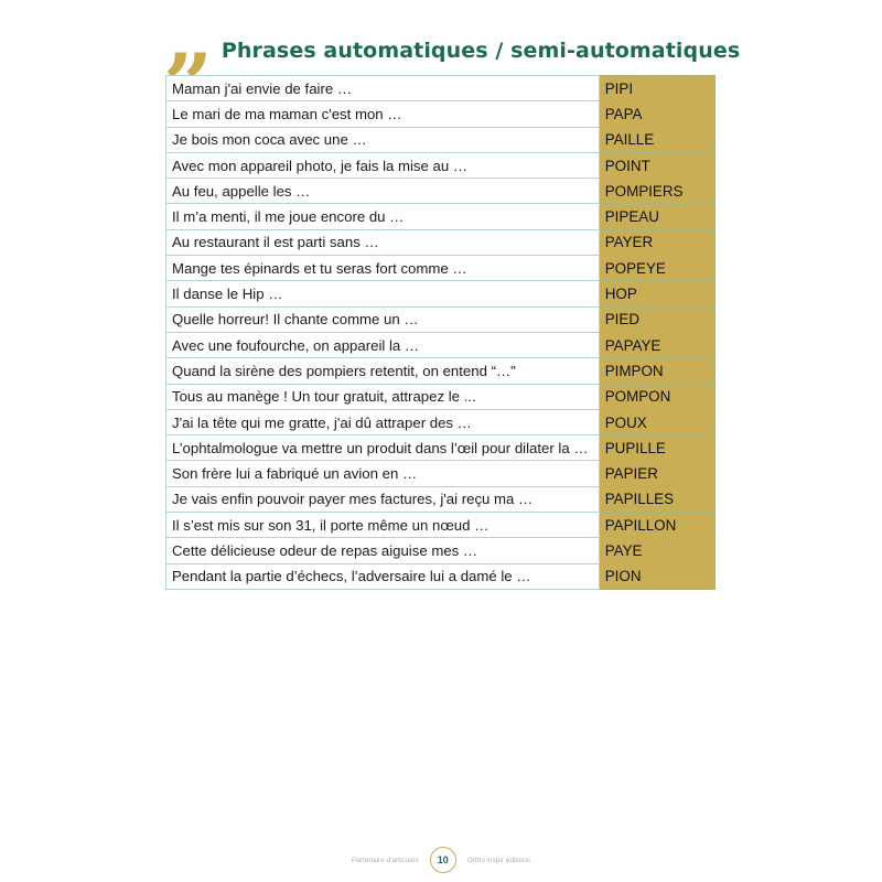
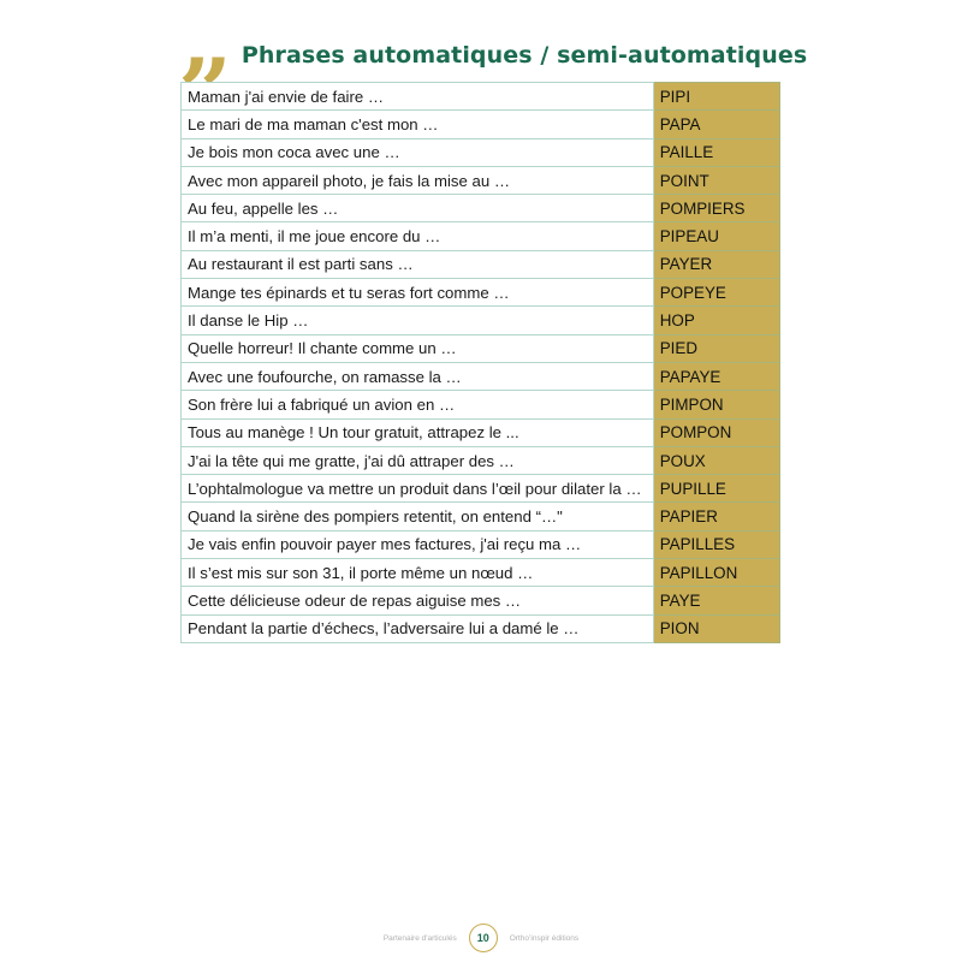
  Phrases automatiques / semi-automatiques
  Maman j'ai envie de faire …	PIPI
  Le mari de ma maman c'est mon …	PAPA
  Je bois mon coca avec une …	PAILLE
  Avec mon appareil photo, je fais la mise au …	POINT
  Au feu, appelle les …	POMPIERS
  Il m’a menti, il me joue encore du …	PIPEAU
  Au restaurant il est parti sans …	PAYER
  Mange tes épinards et tu seras fort comme …	POPEYE
  Il danse le Hip …	HOP
  Quelle horreur! Il chante comme un …	PIED
- Avec une foufourche, on appareil la …	PAPAYE
+ Avec une foufourche, on ramasse la …	PAPAYE
- Quand la sirène des pompiers retentit, on entend “…"	PIMPON
+ Son frère lui a fabriqué un avion en …	PIMPON
  Tous au manège ! Un tour gratuit, attrapez le ...	POMPON
  J'ai la tête qui me gratte, j'ai dû attraper des …	POUX
  L’ophtalmologue va mettre un produit dans l’œil pour dilater la …	PUPILLE
- Son frère lui a fabriqué un avion en …	PAPIER
+ Quand la sirène des pompiers retentit, on entend “…"	PAPIER
  Je vais enfin pouvoir payer mes factures, j'ai reçu ma …	PAPILLES
  Il s’est mis sur son 31, il porte même un nœud …	PAPILLON
  Cette délicieuse odeur de repas aiguise mes …	PAYE
  Pendant la partie d’échecs, l’adversaire lui a damé le …	PION
  10
